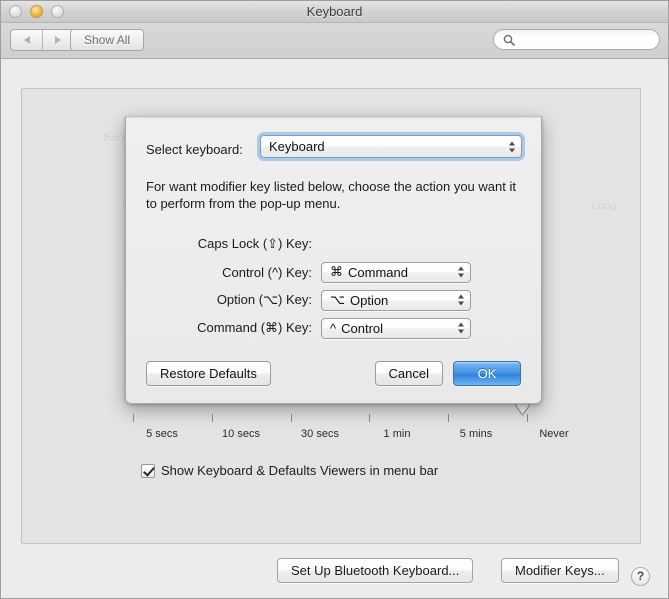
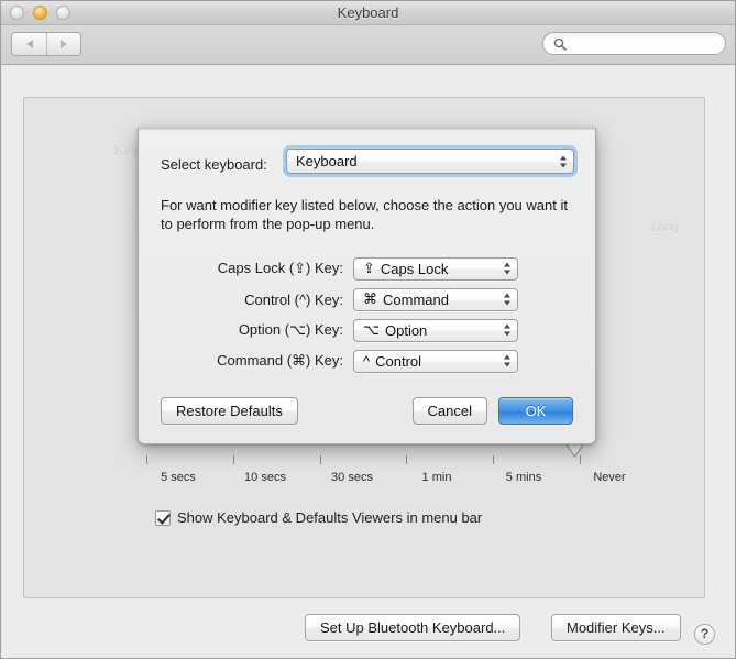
  Keyboard
- Show All
  Long
  5 secs
  10 secs
  30 secs
  1 min
  5 mins
  Never
  Show Keyboard & Defaults Viewers in menu bar
  Set Up Bluetooth Keyboard...
  Modifier Keys...
  ?
  Select keyboard:
  Keyboard
  For want modifier key listed below, choose the action you want it to perform from the pop-up menu.
  Caps Lock (⇪) Key:
+ ⇪
+ Caps Lock
  Control (^) Key:
  ⌘
  Command
  Option (⌥) Key:
  ⌥
  Option
  Command (⌘) Key:
  ^
  Control
  Restore Defaults
  Cancel
  OK
